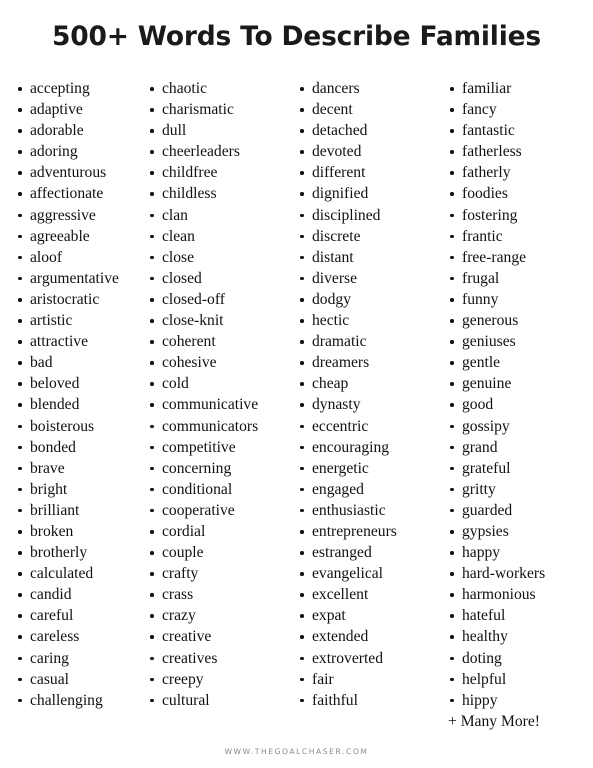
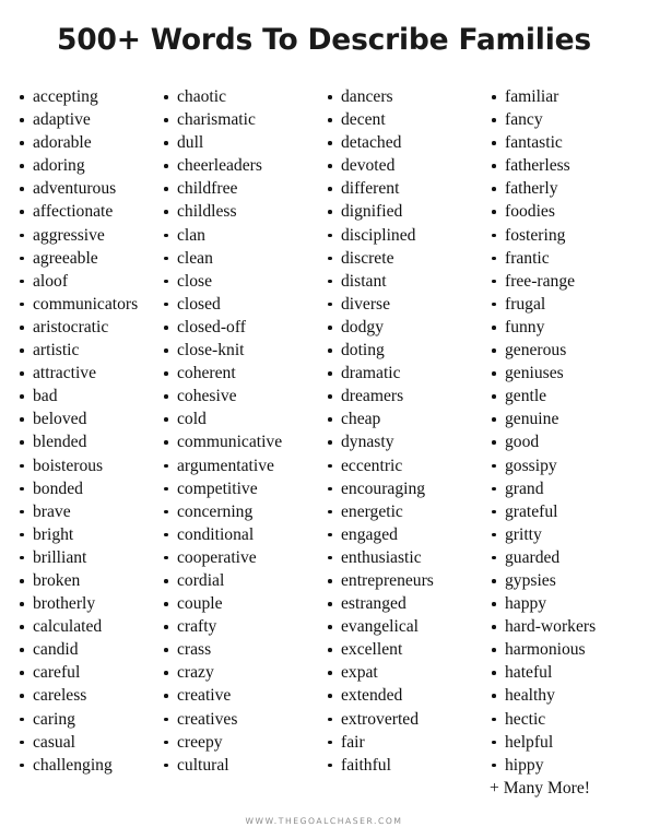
  500+ Words To Describe Families
  accepting
  adaptive
  adorable
  adoring
  adventurous
  affectionate
  aggressive
  agreeable
  aloof
- argumentative
+ communicators
  aristocratic
  artistic
  attractive
  bad
  beloved
  blended
  boisterous
  bonded
  brave
  bright
  brilliant
  broken
  brotherly
  calculated
  candid
  careful
  careless
  caring
  casual
  challenging
  chaotic
  charismatic
  dull
  cheerleaders
  childfree
  childless
  clan
  clean
  close
  closed
  closed-off
  close-knit
  coherent
  cohesive
  cold
  communicative
- communicators
+ argumentative
  competitive
  concerning
  conditional
  cooperative
  cordial
  couple
  crafty
  crass
  crazy
  creative
  creatives
  creepy
  cultural
  dancers
  decent
  detached
  devoted
  different
  dignified
  disciplined
  discrete
  distant
  diverse
  dodgy
- hectic
+ doting
  dramatic
  dreamers
  cheap
  dynasty
  eccentric
  encouraging
  energetic
  engaged
  enthusiastic
  entrepreneurs
  estranged
  evangelical
  excellent
  expat
  extended
  extroverted
  fair
  faithful
  familiar
  fancy
  fantastic
  fatherless
  fatherly
  foodies
  fostering
  frantic
  free-range
  frugal
  funny
  generous
  geniuses
  gentle
  genuine
  good
  gossipy
  grand
  grateful
  gritty
  guarded
  gypsies
  happy
  hard-workers
  harmonious
  hateful
  healthy
- doting
+ hectic
  helpful
  hippy
  + Many More!
  WWW.THEGOALCHASER.COM
